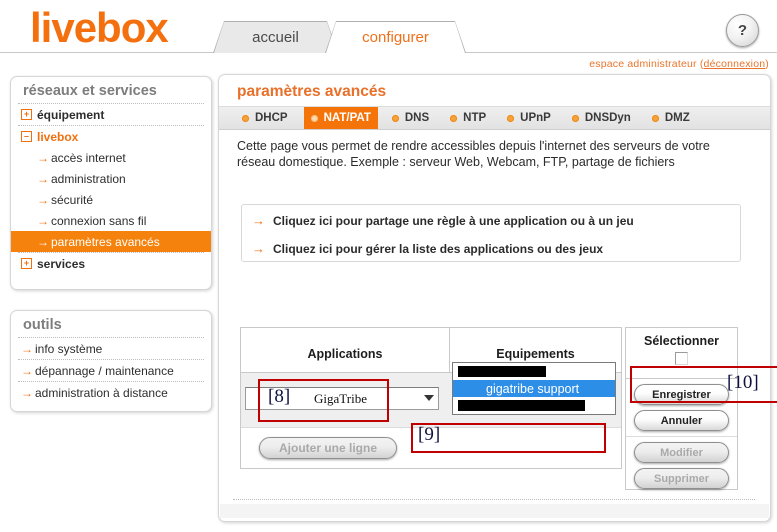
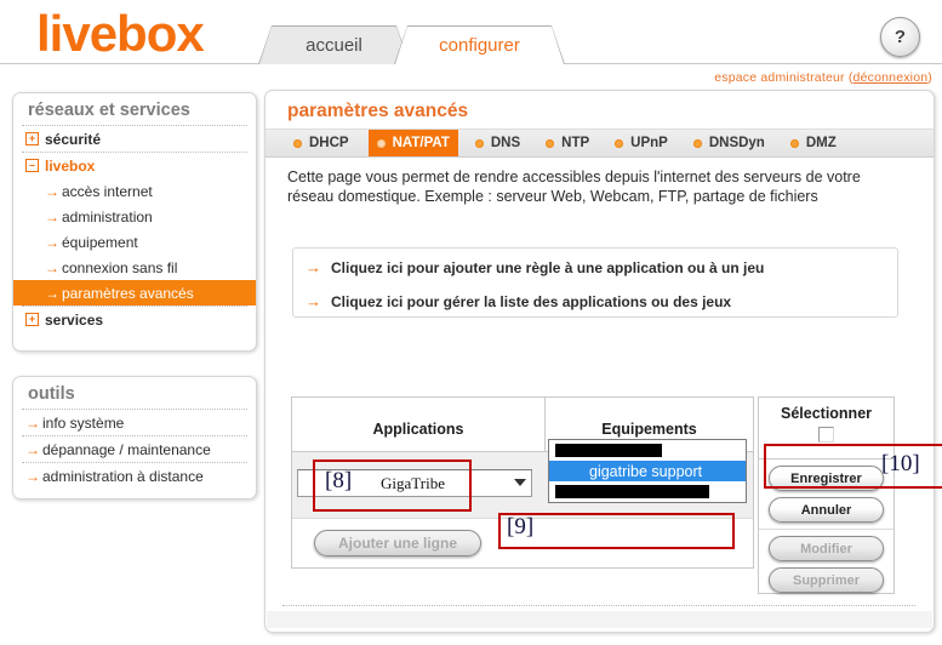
  livebox
  accueil
  configurer
  ?
  espace administrateur (déconnexion)
  réseaux et services
  +
- équipement
+ sécurité
  –
  livebox
  →
  accès internet
  →
  administration
  →
- sécurité
+ équipement
  →
  connexion sans fil
  →
  paramètres avancés
  +
  services
  outils
  →
  info système
  →
  dépannage / maintenance
  →
  administration à distance
  paramètres avancés
  DHCP
  NAT/PAT
  DNS
  NTP
  UPnP
  DNSDyn
  DMZ
  Cette page vous permet de rendre accessibles depuis l'internet des serveurs de votre réseau domestique. Exemple : serveur Web, Webcam, FTP, partage de fichiers
  →
- Cliquez ici pour partage une règle à une application ou à un jeu
+ Cliquez ici pour ajouter une règle à une application ou à un jeu
  →
  Cliquez ici pour gérer la liste des applications ou des jeux
  Applications
  Equipements
  GigaTribe
  Ajouter une ligne
  gigatribe support
  Sélectionner
  Enregistrer
  Annuler
  Modifier
  Supprimer
  [8]
  [9]
  [10]
